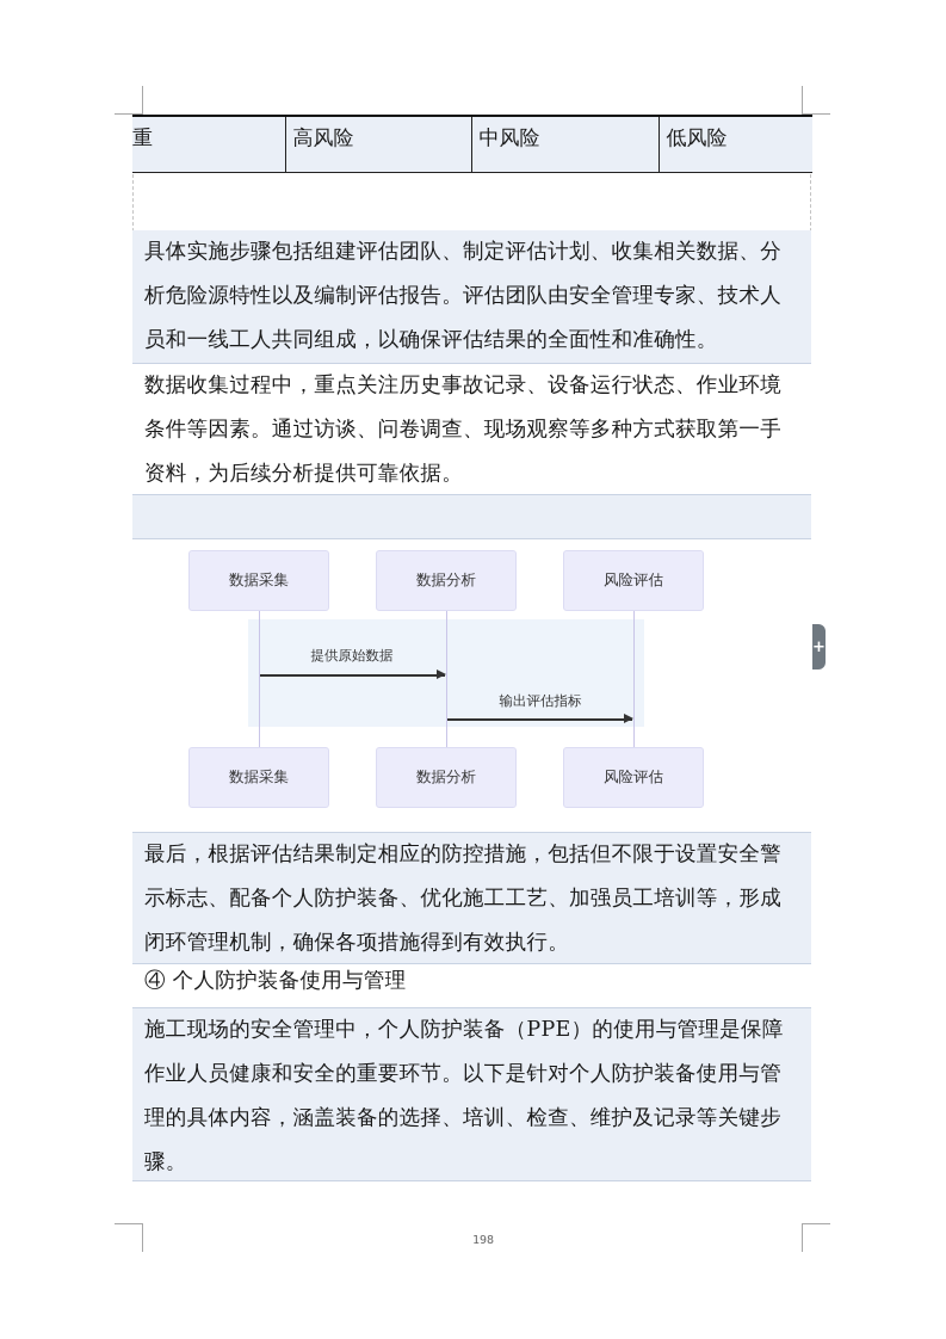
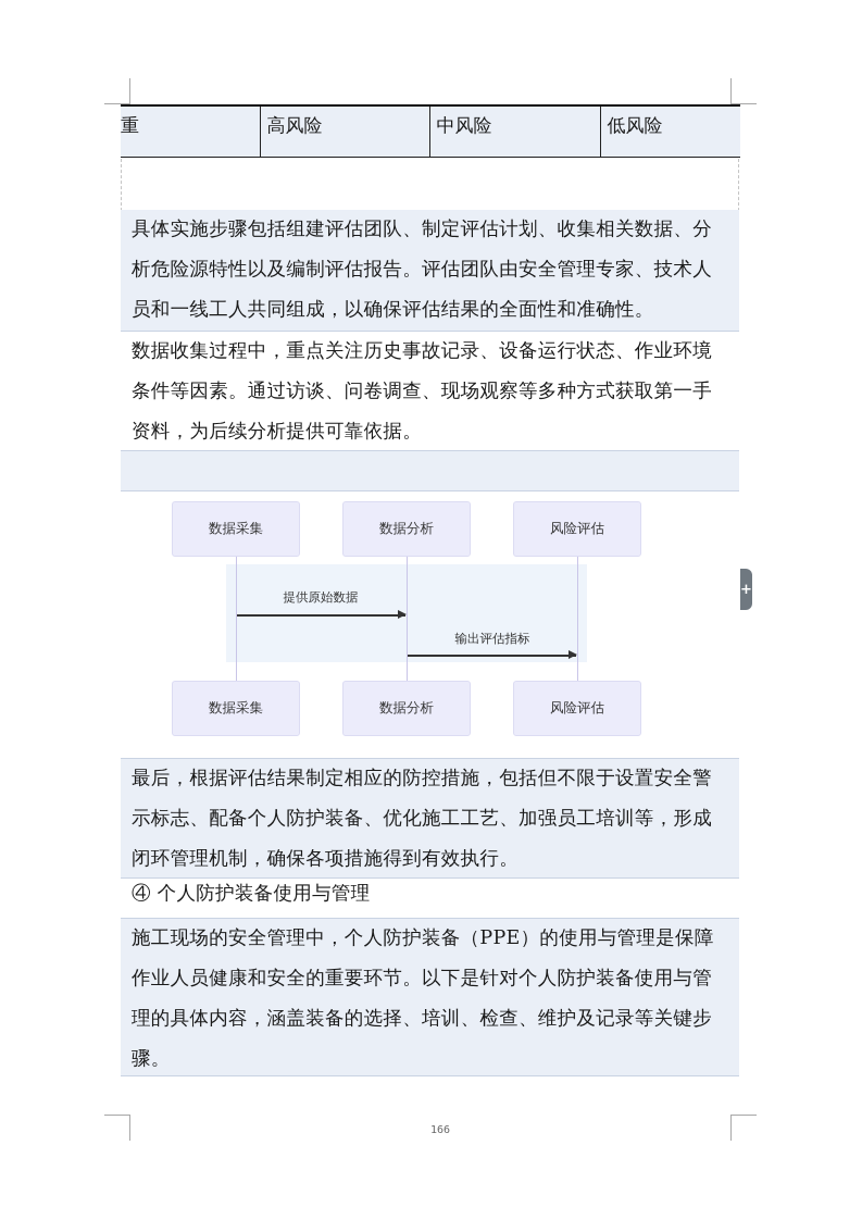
  重	高风险	中风险	低风险
  具体实施步骤包括组建评估团队、制定评估计划、收集相关数据、分析危险源特性以及编制评估报告。评估团队由安全管理专家、技术人员和一线工人共同组成，以确保评估结果的全面性和准确性。
  数据收集过程中，重点关注历史事故记录、设备运行状态、作业环境条件等因素。通过访谈、问卷调查、现场观察等多种方式获取第一手资料，为后续分析提供可靠依据。
  数据采集
  数据分析
  风险评估
  提供原始数据
  输出评估指标
  数据采集
  数据分析
  风险评估
  +
  最后，根据评估结果制定相应的防控措施，包括但不限于设置安全警示标志、配备个人防护装备、优化施工工艺、加强员工培训等，形成闭环管理机制，确保各项措施得到有效执行。
  ④ 个人防护装备使用与管理
  施工现场的安全管理中，个人防护装备（PPE）的使用与管理是保障作业人员健康和安全的重要环节。以下是针对个人防护装备使用与管理的具体内容，涵盖装备的选择、培训、检查、维护及记录等关键步骤。
- 198
+ 166
